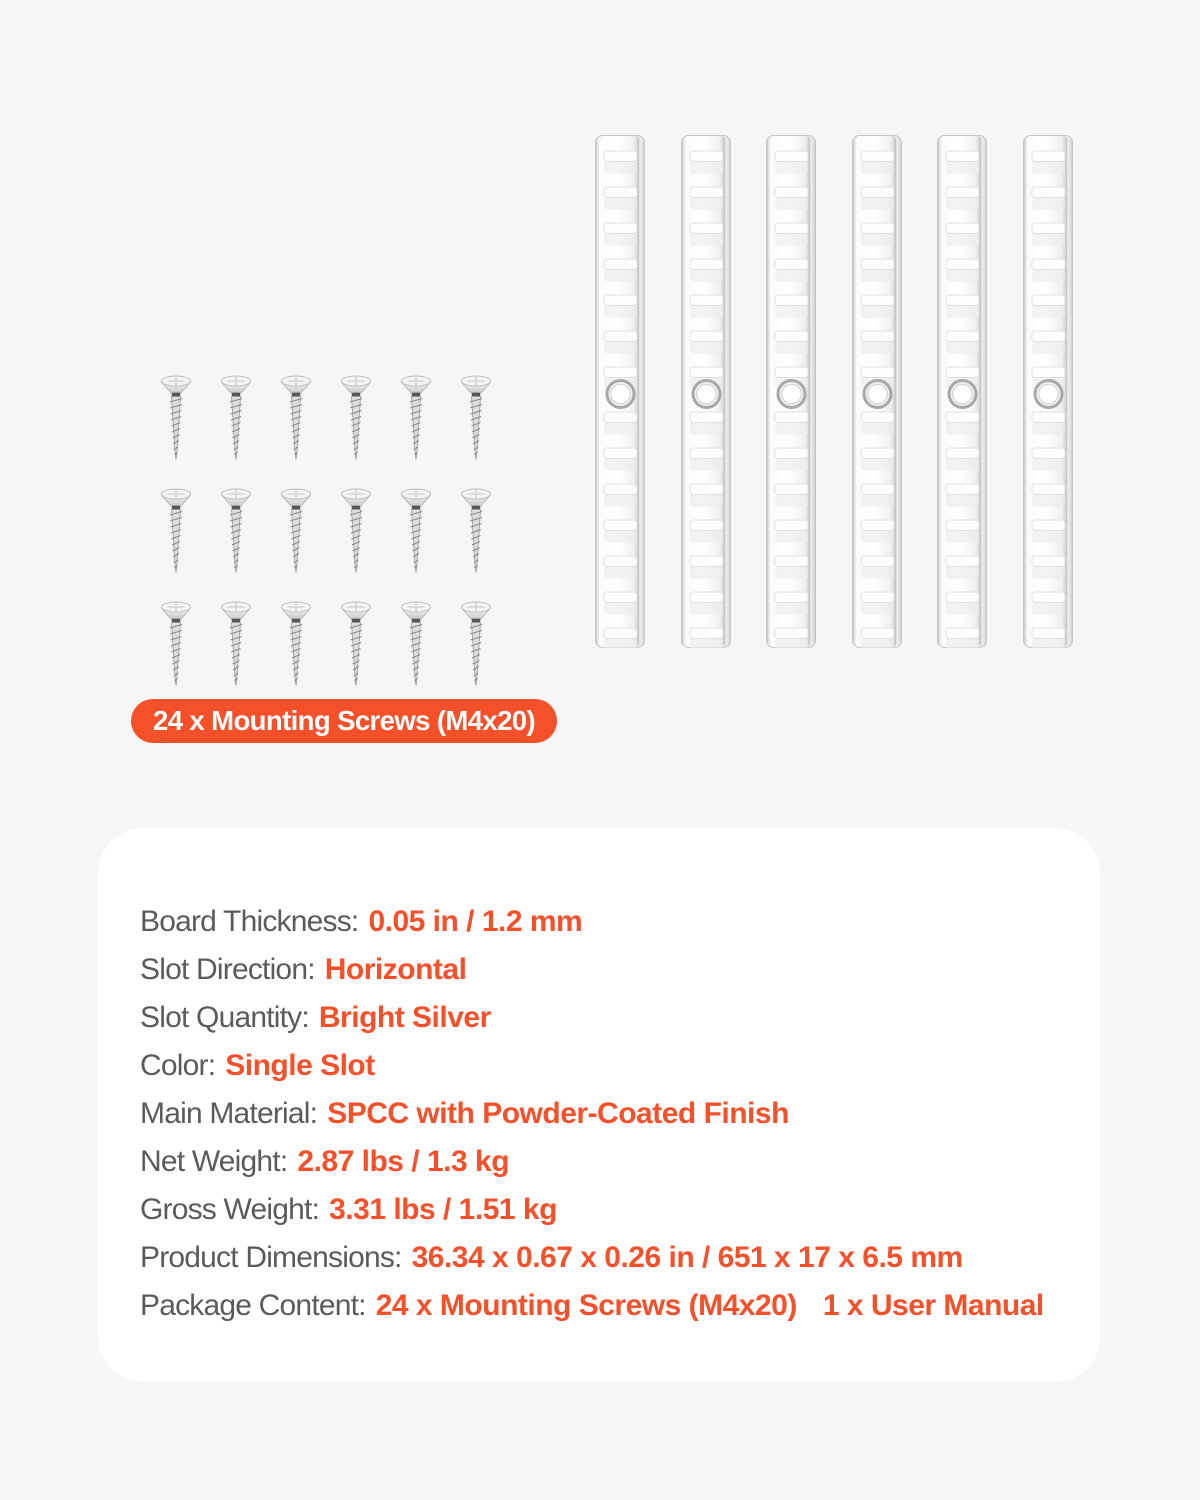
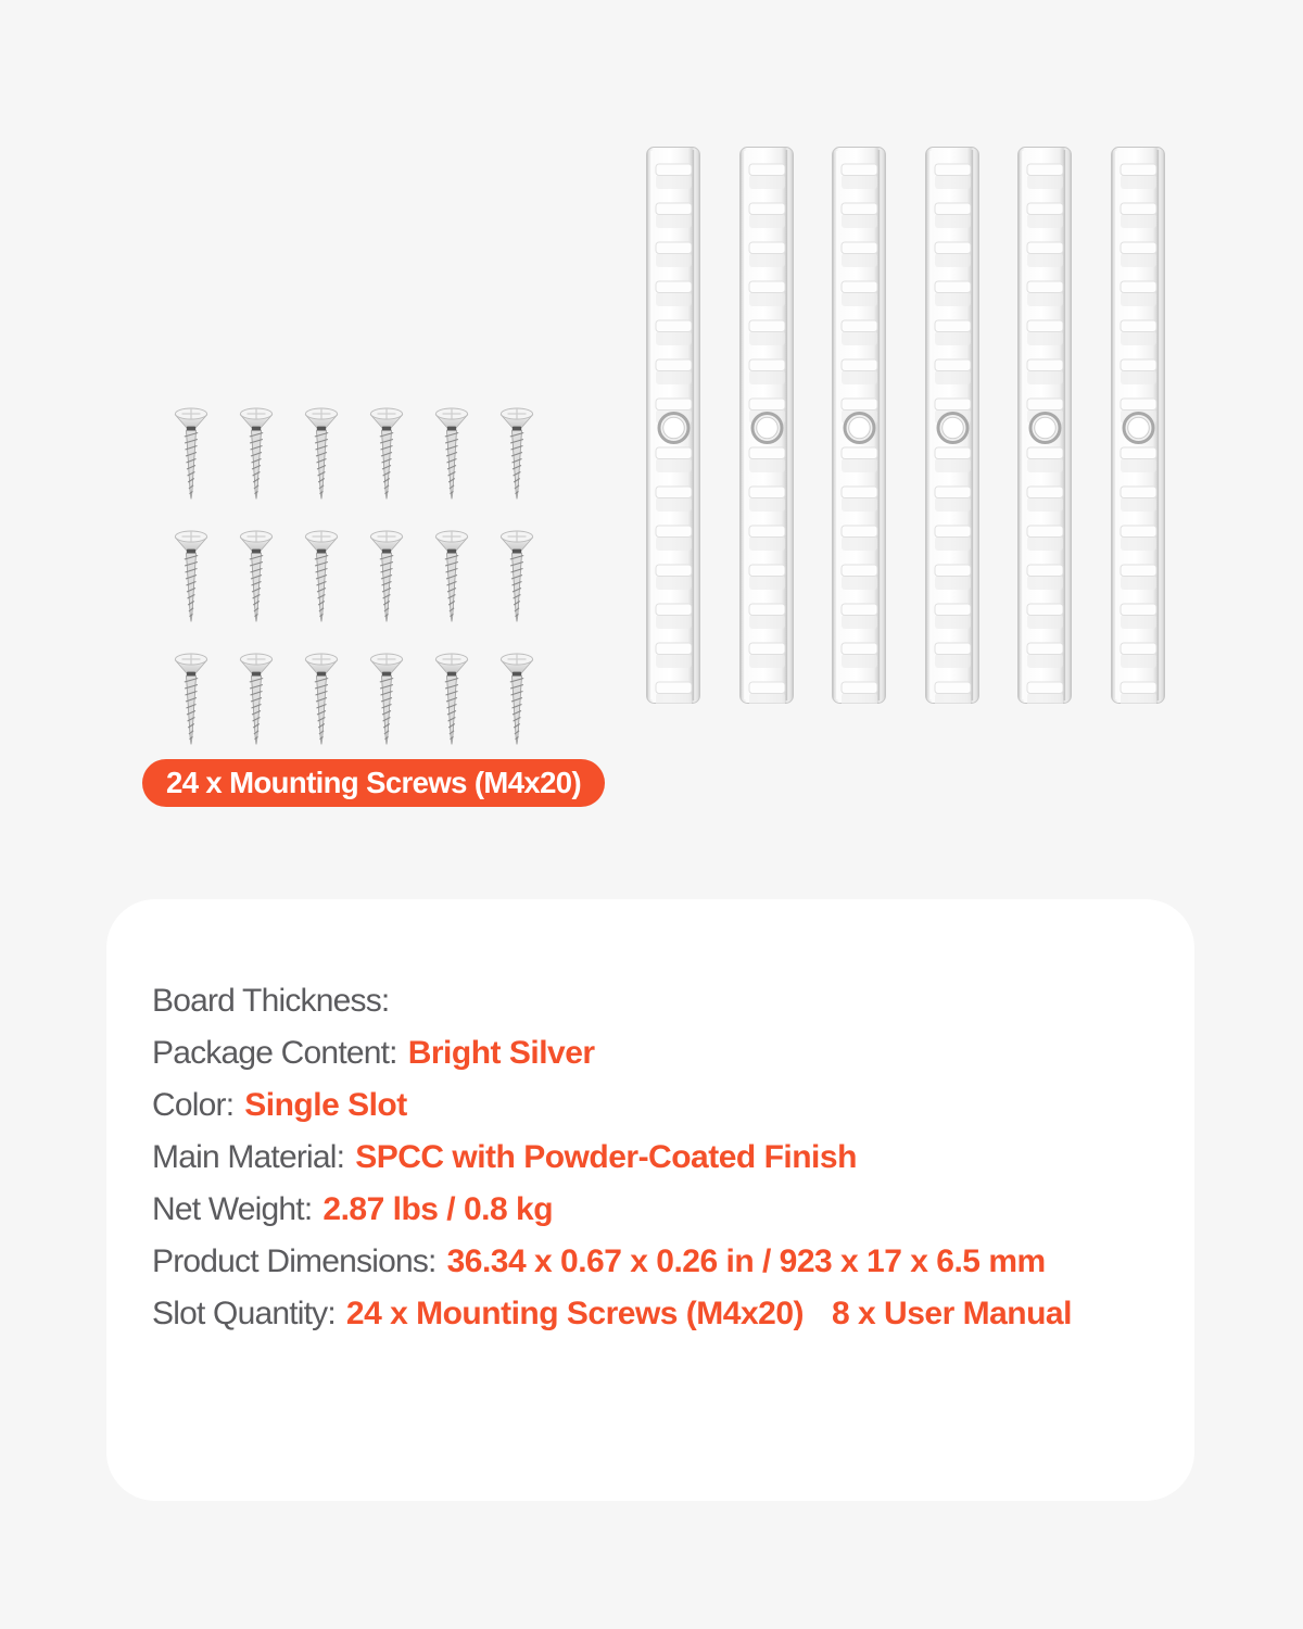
  24 x Mounting Screws (M4x20)
  Board Thickness:
- 0.05 in / 1.2 mm
- Slot Direction:
- Horizontal
- Slot Quantity:
+ Package Content:
  Bright Silver
  Color:
  Single Slot
  Main Material:
  SPCC with Powder-Coated Finish
  Net Weight:
- 2.87 lbs / 1.3 kg
+ 2.87 lbs / 0.8 kg
- Gross Weight:
- 3.31 lbs / 1.51 kg
  Product Dimensions:
- 36.34 x 0.67 x 0.26 in / 651 x 17 x 6.5 mm
+ 36.34 x 0.67 x 0.26 in / 923 x 17 x 6.5 mm
- Package Content:
+ Slot Quantity:
  24 x Mounting Screws (M4x20)
- 1 x User Manual
+ 8 x User Manual
